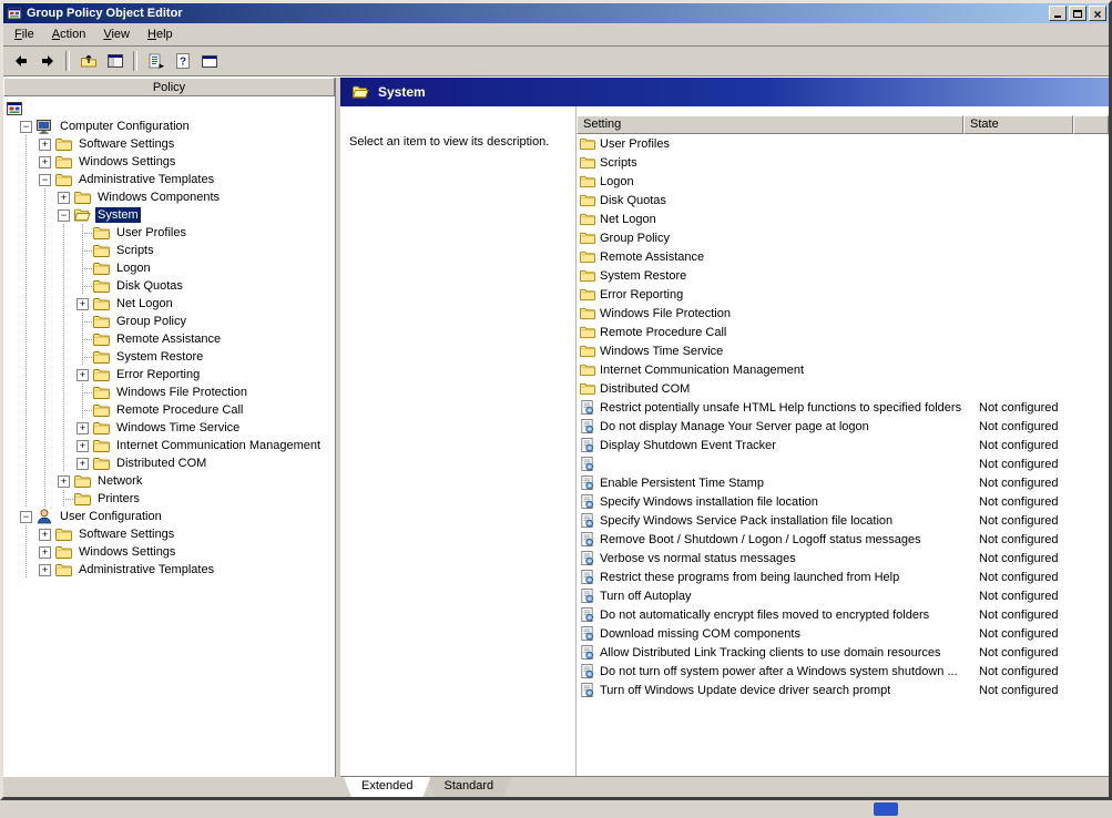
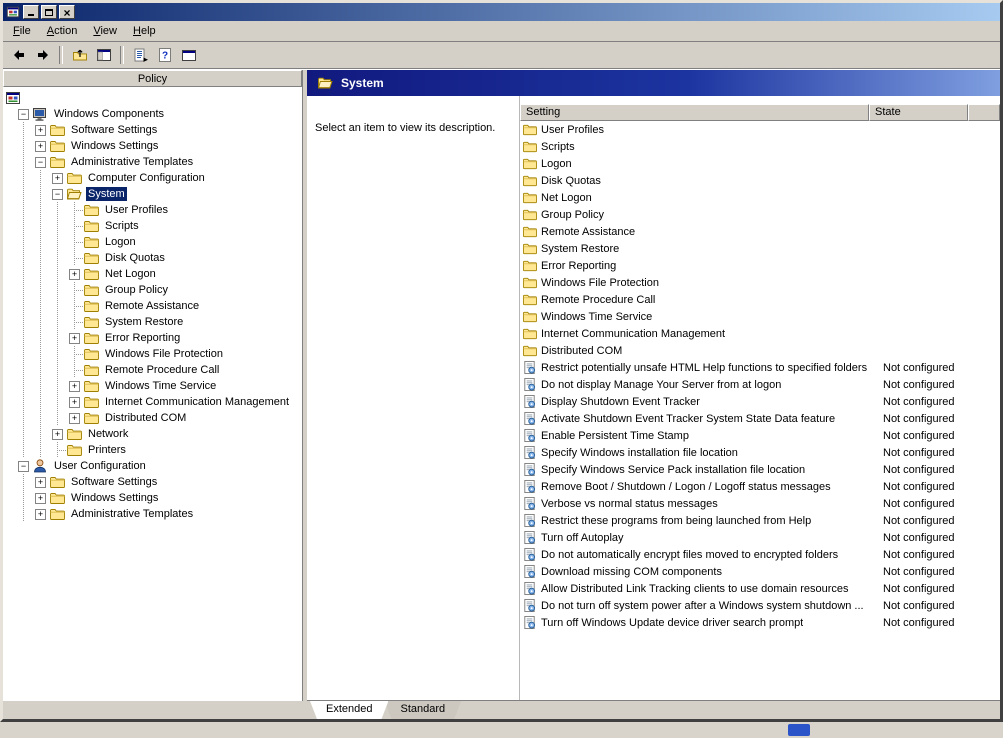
- Group Policy Object Editor
  File
  Action
  View
  Help
  ?
  Policy
  −
- Computer Configuration
+ Windows Components
  +
  Software Settings
  +
  Windows Settings
  −
  Administrative Templates
  +
- Windows Components
+ Computer Configuration
  −
  System
  User Profiles
  Scripts
  Logon
  Disk Quotas
  +
  Net Logon
  Group Policy
  Remote Assistance
  System Restore
  +
  Error Reporting
  Windows File Protection
  Remote Procedure Call
  +
  Windows Time Service
  +
  Internet Communication Management
  +
  Distributed COM
  +
  Network
  Printers
  −
  User Configuration
  +
  Software Settings
  +
  Windows Settings
  +
  Administrative Templates
  System
  Select an item to view its description.
  Setting
  State
  User Profiles
  Scripts
  Logon
  Disk Quotas
  Net Logon
  Group Policy
  Remote Assistance
  System Restore
  Error Reporting
  Windows File Protection
  Remote Procedure Call
  Windows Time Service
  Internet Communication Management
  Distributed COM
  Restrict potentially unsafe HTML Help functions to specified folders
  Not configured
- Do not display Manage Your Server page at logon
+ Do not display Manage Your Server from at logon
  Not configured
  Display Shutdown Event Tracker
  Not configured
+ Activate Shutdown Event Tracker System State Data feature
  Not configured
  Enable Persistent Time Stamp
  Not configured
  Specify Windows installation file location
  Not configured
  Specify Windows Service Pack installation file location
  Not configured
  Remove Boot / Shutdown / Logon / Logoff status messages
  Not configured
  Verbose vs normal status messages
  Not configured
  Restrict these programs from being launched from Help
  Not configured
  Turn off Autoplay
  Not configured
  Do not automatically encrypt files moved to encrypted folders
  Not configured
  Download missing COM components
  Not configured
  Allow Distributed Link Tracking clients to use domain resources
  Not configured
  Do not turn off system power after a Windows system shutdown ...
  Not configured
  Turn off Windows Update device driver search prompt
  Not configured
  Extended
  Standard
